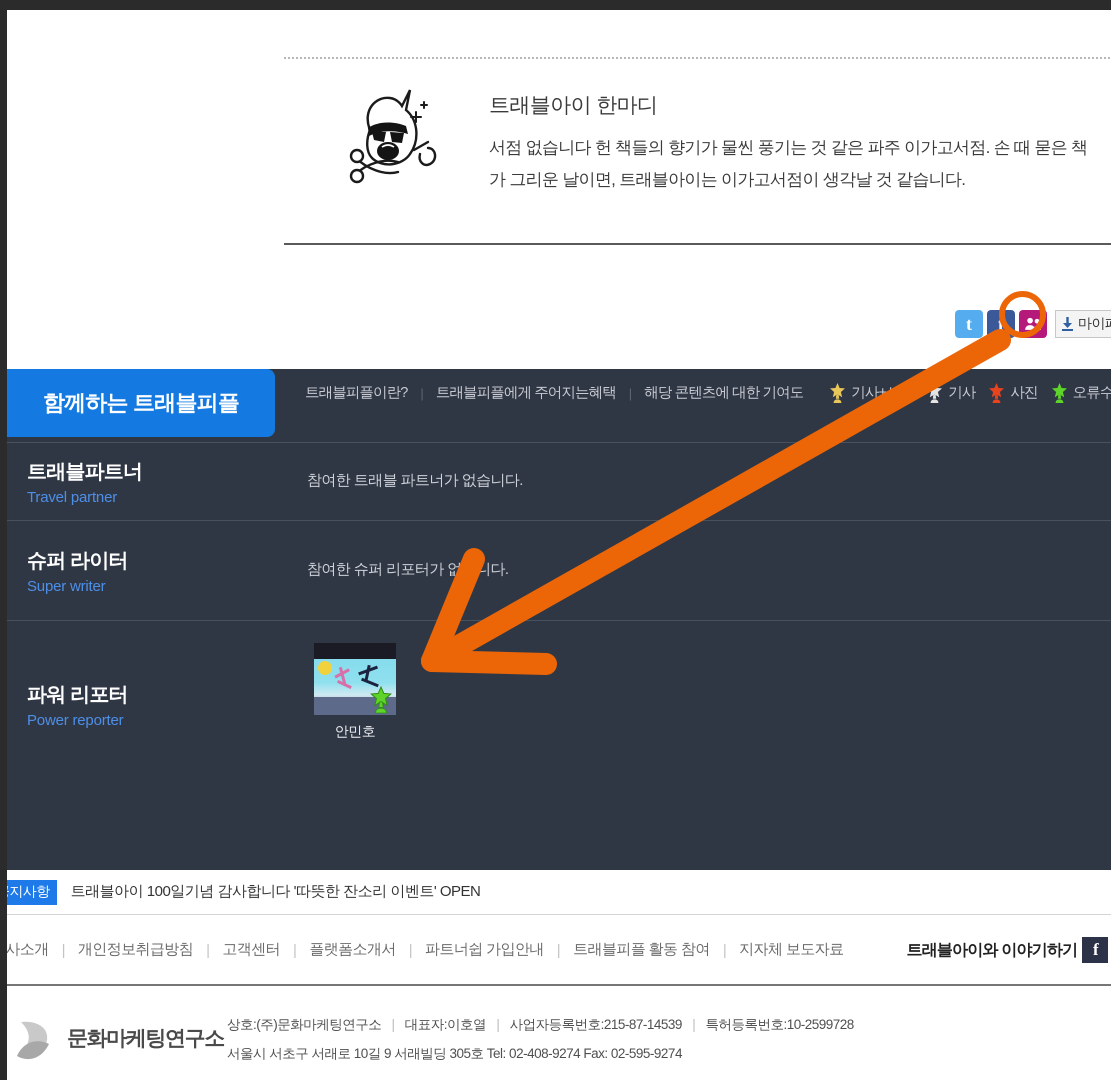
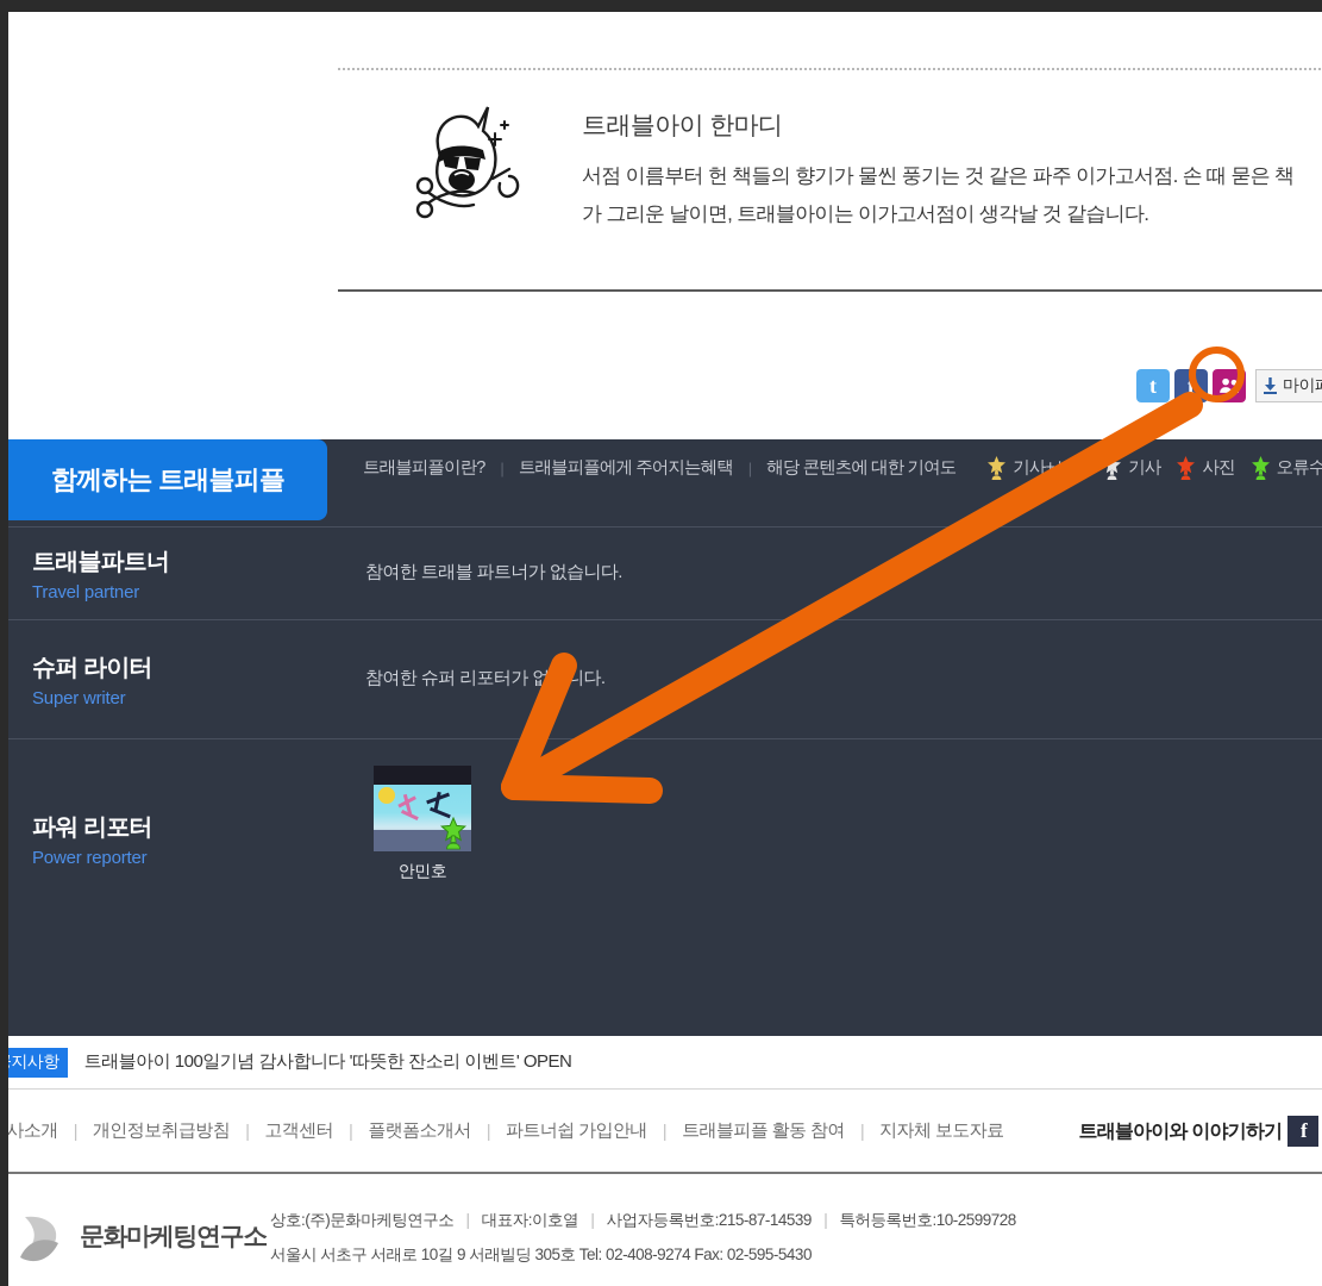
  트래블아이 한마디
- 서점 없습니다 헌 책들의 향기가 물씬 풍기는 것 같은 파주 이가고서점. 손 때 묻은 책
+ 서점 이름부터 헌 책들의 향기가 물씬 풍기는 것 같은 파주 이가고서점. 손 때 묻은 책
  가 그리운 날이면, 트래블아이는 이가고서점이 생각날 것 같습니다.
  t
  f
  함께하는 트래블피플
  트래블피플이란?
  |
  트래블피플에게 주어지는혜택
  |
  해당 콘텐츠에 대한 기여도
  기사
  사진
  오류수
  트래블파트너
  Travel partner
  참여한 트래블 파트너가 없습니다.
  슈퍼 라이터
  Super writer
  참여한 슈퍼 리포터가 없니다.
  파워 리포터
  Power reporter
  안민호
  지사항
  트래블아이 100일기념 감사합니다 '따뜻한 잔소리 이벤트' OPEN
  사소개
  |
  개인정보취급방침
  |
  고객센터
  |
  플랫폼소개서
  |
  파트너쉽 가입안내
  |
  트래블피플 활동 참여
  |
  지자체 보도자료
  트래블아이와 이야기하기
  f
  문화마케팅연구소
  상호:(주)문화마케팅연구소 | 대표자:이호열 | 사업자등록번호:215-87-14539 | 특허등록번호:10-2599728
- 서울시 서초구 서래로 10길 9 서래빌딩 305호 Tel: 02-408-9274 Fax: 02-595-9274
+ 서울시 서초구 서래로 10길 9 서래빌딩 305호 Tel: 02-408-9274 Fax: 02-595-5430
